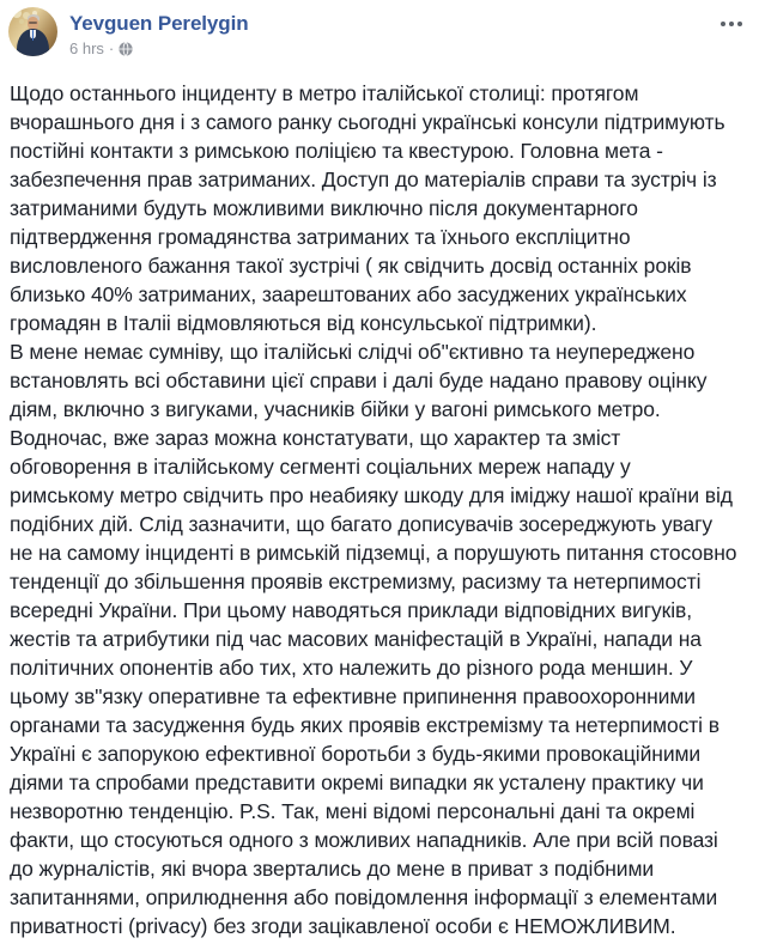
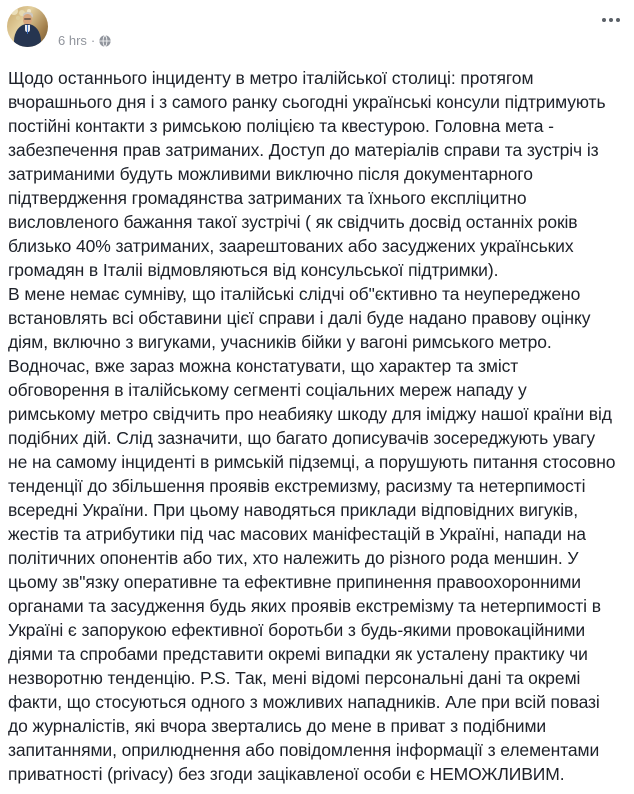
- Yevguen Perelygin
  6 hrs
  ·
  Щодо останнього інциденту в метро італійської столиці: протягом
  вчорашнього дня і з самого ранку сьогодні українські консули підтримують
  постійні контакти з римською поліцією та квестурою. Головна мета -
  забезпечення прав затриманих. Доступ до матеріалів справи та зустріч із
  затриманими будуть можливими виключно після документарного
  підтвердження громадянства затриманих та їхнього експліцитно
  висловленого бажання такої зустрічі ( як свідчить досвід останніх років
  близько 40% затриманих, заарештованих або засуджених українських
  громадян в Італіі відмовляються від консульської підтримки).
  В мене немає сумніву, що італійські слідчі об"єктивно та неупереджено
  встановлять всі обставини цієї справи і далі буде надано правову оцінку
  діям, включно з вигуками, учасників бійки у вагоні римського метро.
  Водночас, вже зараз можна констатувати, що характер та зміст
  обговорення в італійському сегменті соціальних мереж нападу у
  римському метро свідчить про неабияку шкоду для іміджу нашої країни від
  подібних дій. Слід зазначити, що багато дописувачів зосереджують увагу
  не на самому інциденті в римській підземці, а порушують питання стосовно
  тенденції до збільшення проявів екстремизму, расизму та нетерпимості
  всередні України. При цьому наводяться приклади відповідних вигуків,
  жестів та атрибутики під час масових маніфестацій в Україні, напади на
  політичних опонентів або тих, хто належить до різного рода меншин. У
  цьому зв"язку оперативне та ефективне припинення правоохоронними
  органами та засудження будь яких проявів екстремізму та нетерпимості в
  Україні є запорукою ефективної боротьби з будь-якими провокаційними
  діями та спробами представити окремі випадки як усталену практику чи
  незворотню тенденцію. P.S. Так, мені відомі персональні дані та окремі
  факти, що стосуються одного з можливих нападників. Але при всій повазі
  до журналістів, які вчора звертались до мене в приват з подібними
  запитаннями, оприлюднення або повідомлення інформації з елементами
  приватності (privacy) без згоди зацікавленої особи є НЕМОЖЛИВИМ.
